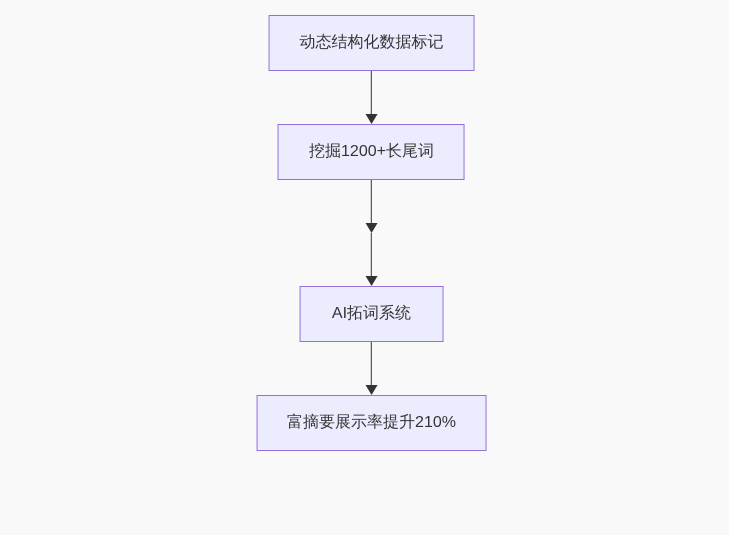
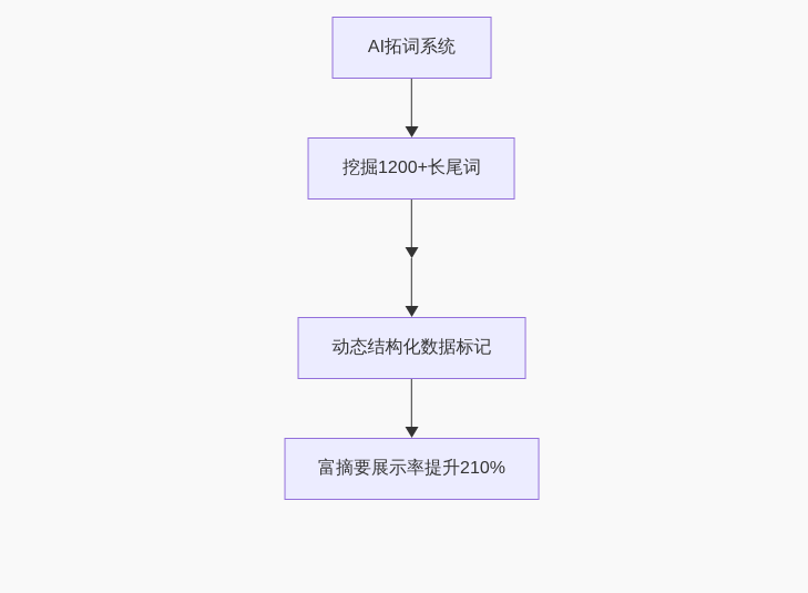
- 动态结构化数据标记
+ AI拓词系统
  挖掘1200+长尾词
- AI拓词系统
+ 动态结构化数据标记
  富摘要展示率提升210%
